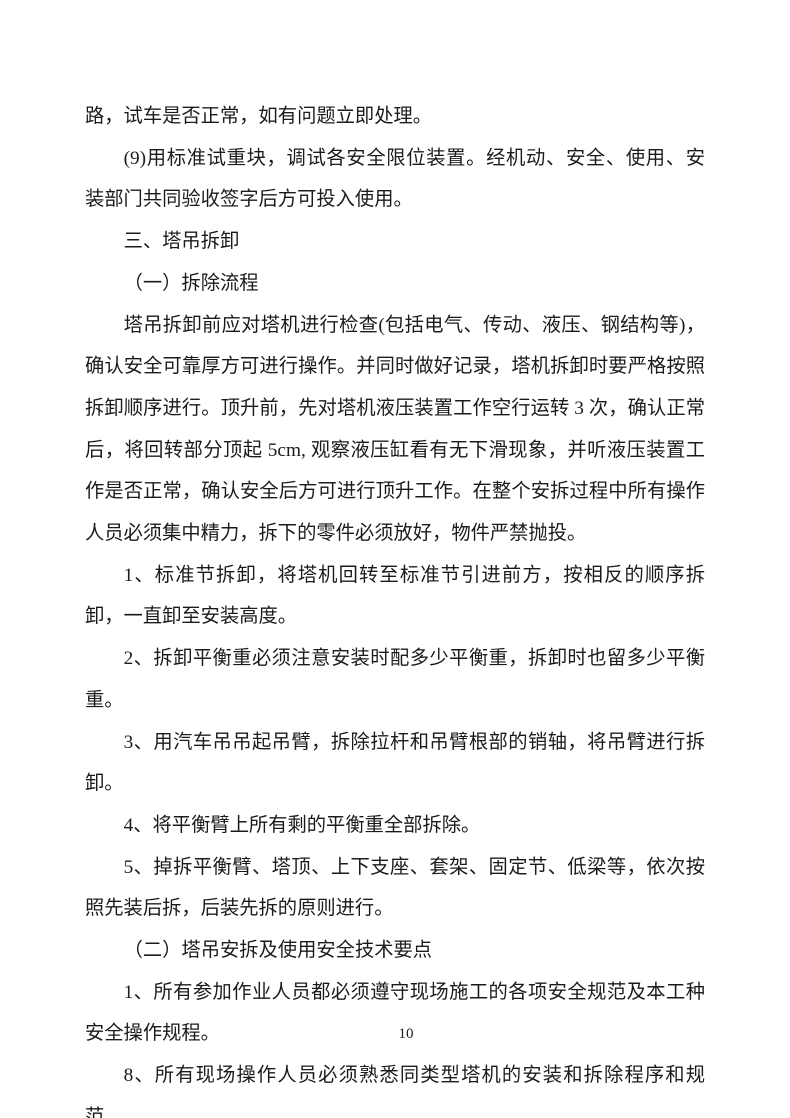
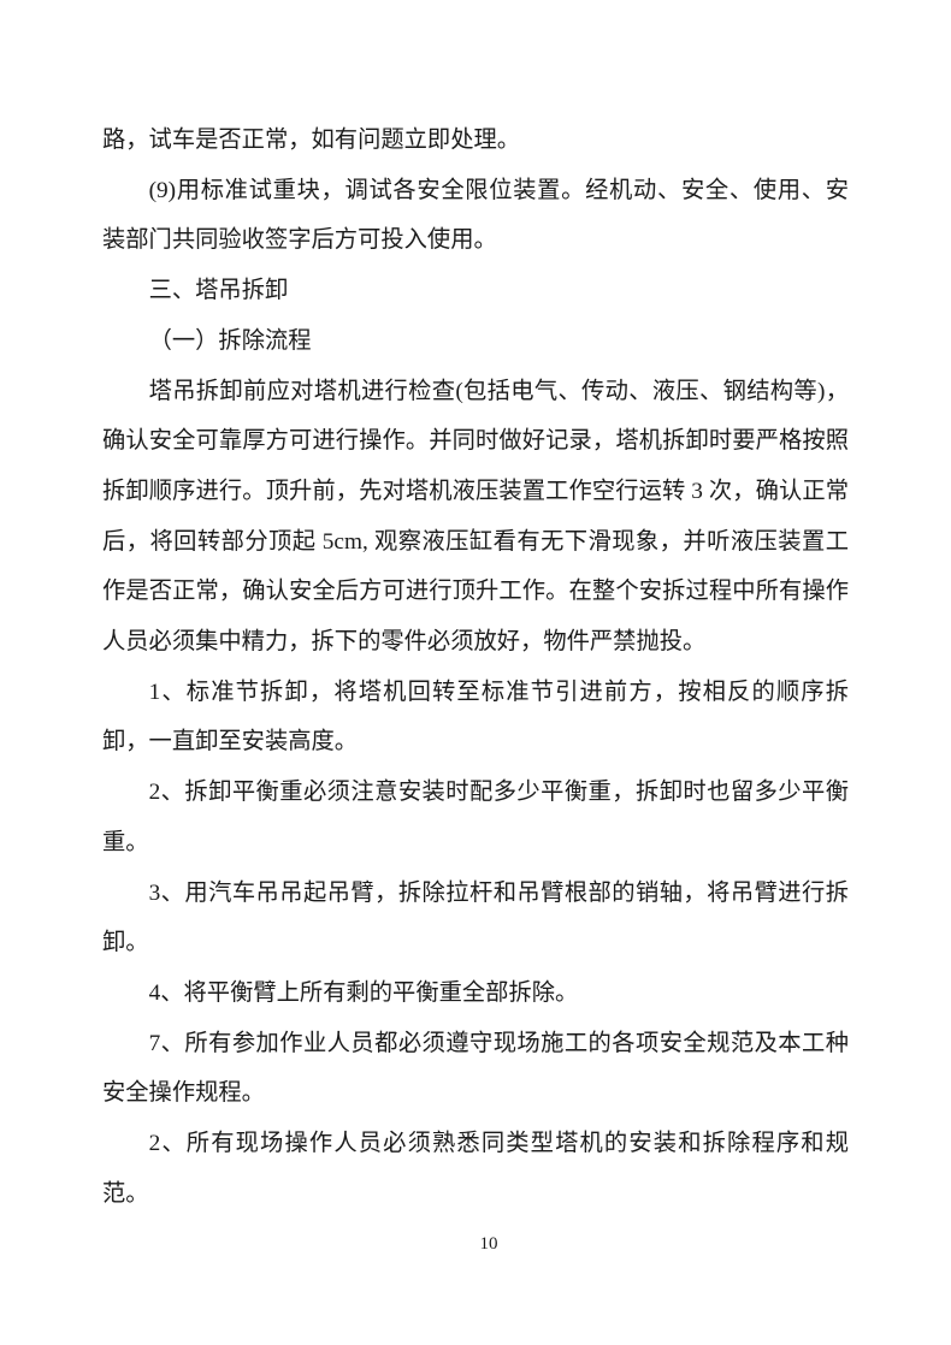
  路，试车是否正常，如有问题立即处理。
  (9)用标准试重块，调试各安全限位装置。经机动、安全、使用、安装部门共同验收签字后方可投入使用。
  三、塔吊拆卸
  （一）拆除流程
  塔吊拆卸前应对塔机进行检查(包括电气、传动、液压、钢结构等)，确认安全可靠厚方可进行操作。并同时做好记录，塔机拆卸时要严格按照拆卸顺序进行。顶升前，先对塔机液压装置工作空行运转 3 次，确认正常后，将回转部分顶起 5cm, 观察液压缸看有无下滑现象，并听液压装置工作是否正常，确认安全后方可进行顶升工作。在整个安拆过程中所有操作人员必须集中精力，拆下的零件必须放好，物件严禁抛投。
  1、标准节拆卸，将塔机回转至标准节引进前方，按相反的顺序拆卸，一直卸至安装高度。
  2、拆卸平衡重必须注意安装时配多少平衡重，拆卸时也留多少平衡重。
  3、用汽车吊吊起吊臂，拆除拉杆和吊臂根部的销轴，将吊臂进行拆卸。
  4、将平衡臂上所有剩的平衡重全部拆除。
- 5、掉拆平衡臂、塔顶、上下支座、套架、固定节、低梁等，依次按照先装后拆，后装先拆的原则进行。
- （二）塔吊安拆及使用安全技术要点
- 1、所有参加作业人员都必须遵守现场施工的各项安全规范及本工种安全操作规程。
+ 7、所有参加作业人员都必须遵守现场施工的各项安全规范及本工种安全操作规程。
- 8、所有现场操作人员必须熟悉同类型塔机的安装和拆除程序和规范。
+ 2、所有现场操作人员必须熟悉同类型塔机的安装和拆除程序和规范。
  10
